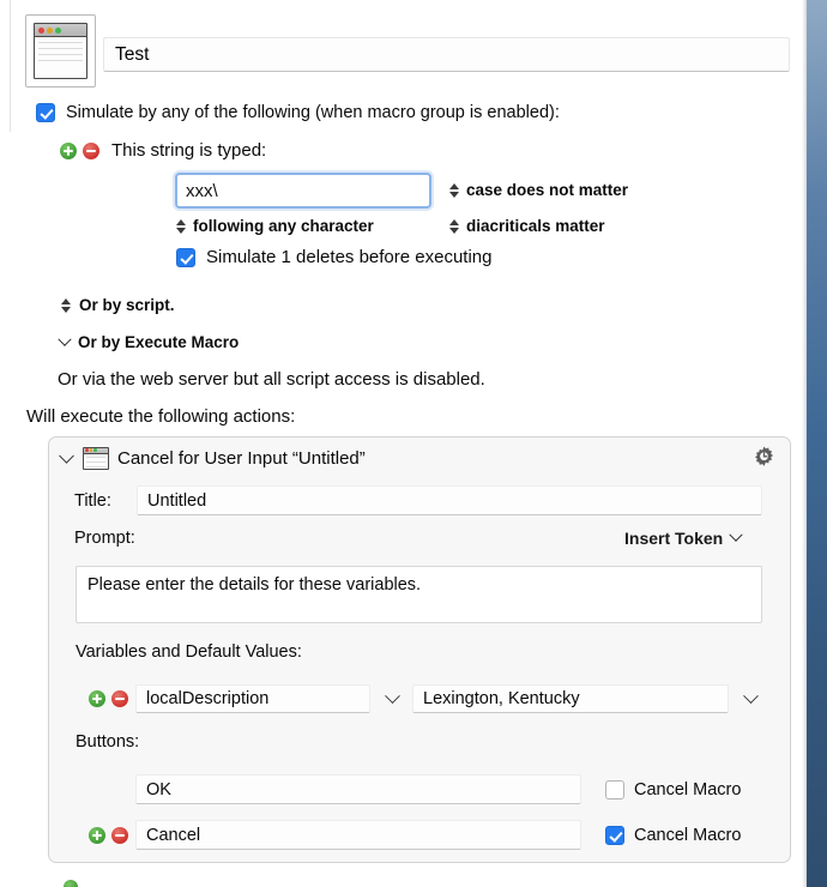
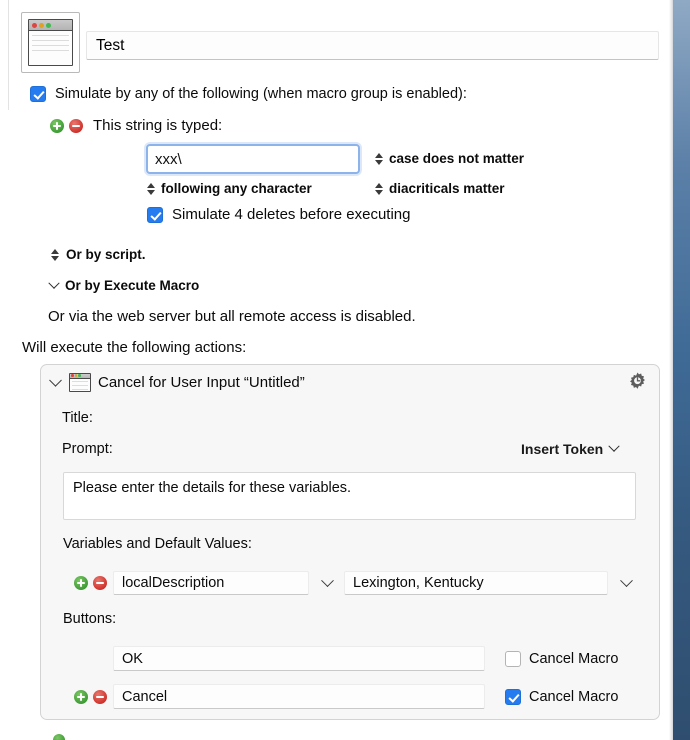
  Test
  Simulate by any of the following (when macro group is enabled):
  This string is typed:
  xxx\
  case does not matter
  following any character
  diacriticals matter
- Simulate 1 deletes before executing
+ Simulate 4 deletes before executing
  Or by script.
  Or by Execute Macro
- Or via the web server but all script access is disabled.
+ Or via the web server but all remote access is disabled.
  Will execute the following actions:
  Cancel for User Input “Untitled”
  Title:
- Untitled
  Prompt:
  Insert Token
  Please enter the details for these variables.
  Variables and Default Values:
  localDescription
  Lexington, Kentucky
  Buttons:
  OK
  Cancel Macro
  Cancel
  Cancel Macro
